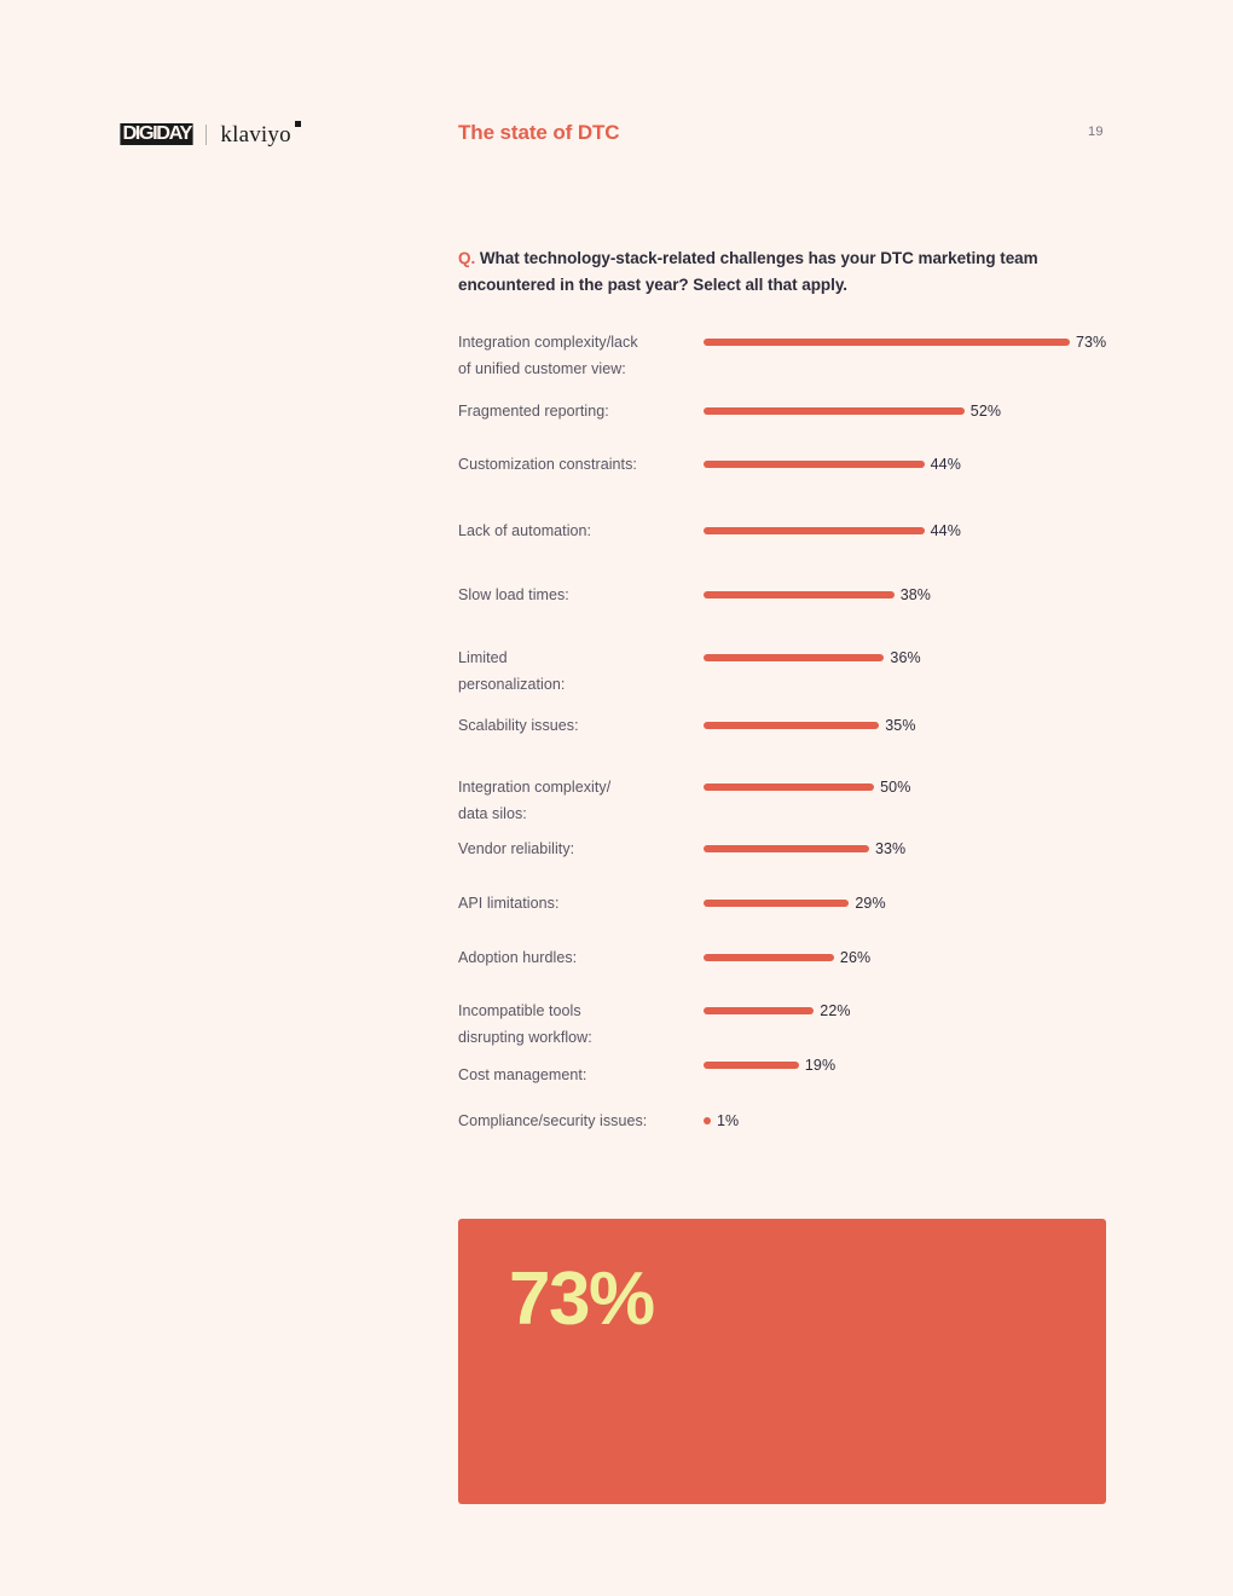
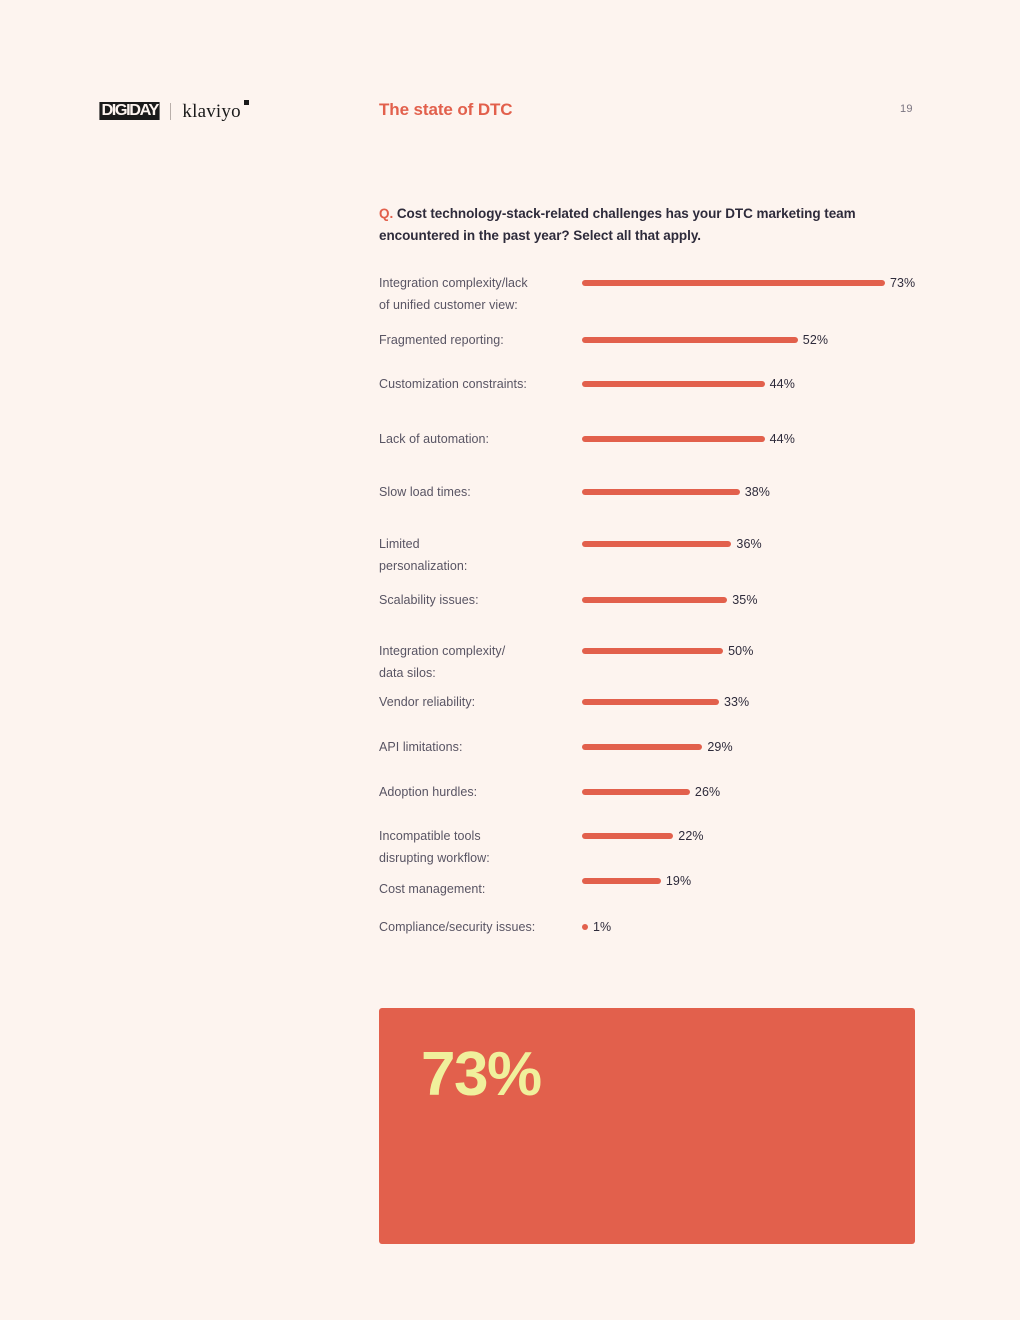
  DIGIDAY
  klaviyo
  The state of DTC
  19
- Q. What technology-stack-related challenges has your DTC marketing team encountered in the past year? Select all that apply.
+ Q. Cost technology-stack-related challenges has your DTC marketing team encountered in the past year? Select all that apply.
  Integration complexity/lack
  of unified customer view:
  73%
  Fragmented reporting:
  52%
  Customization constraints:
  44%
  Lack of automation:
  44%
  Slow load times:
  38%
  Limited
  personalization:
  36%
  Scalability issues:
  35%
  Integration complexity/
  data silos:
  50%
  Vendor reliability:
  33%
  API limitations:
  29%
  Adoption hurdles:
  26%
  Incompatible tools
  disrupting workflow:
  22%
  Cost management:
  19%
  Compliance/security issues:
  1%
  73%
